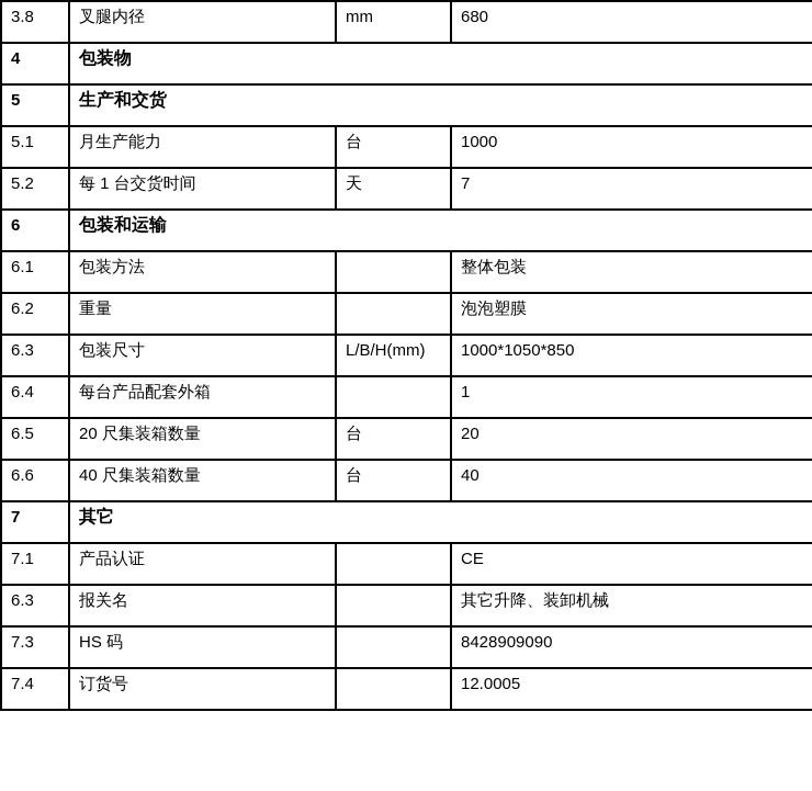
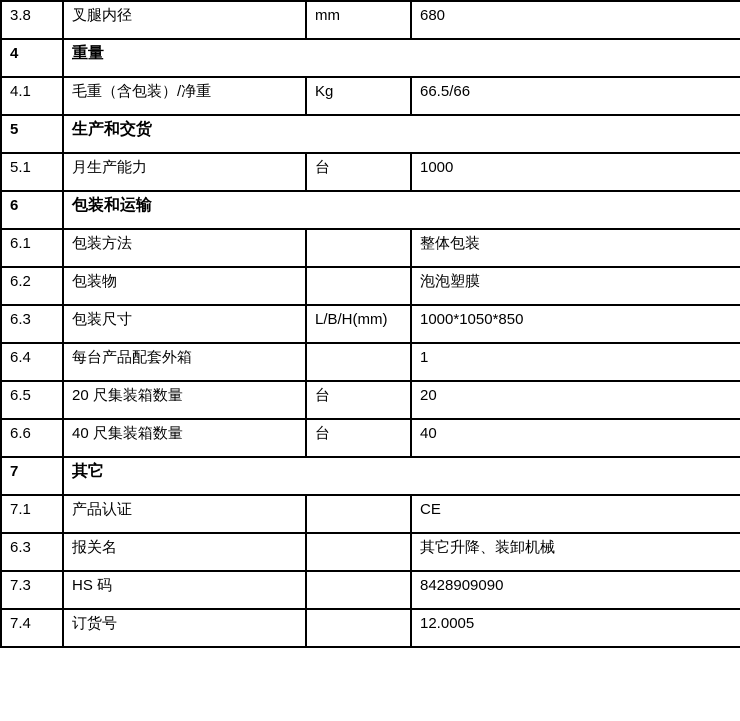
  3.8	叉腿内径	mm	680
- 4	包装物
+ 4	重量
+ 4.1	毛重（含包装）/净重	Kg	66.5/66
  5	生产和交货
  5.1	月生产能力	台	1000
- 5.2	每 1 台交货时间	天	7
  6	包装和运输
  6.1	包装方法		整体包装
- 6.2	重量		泡泡塑膜
+ 6.2	包装物		泡泡塑膜
  6.3	包装尺寸	L/B/H(mm)	1000*1050*850
  6.4	每台产品配套外箱		1
  6.5	20 尺集装箱数量	台	20
  6.6	40 尺集装箱数量	台	40
  7	其它
  7.1	产品认证		CE
  6.3	报关名		其它升降、装卸机械
  7.3	HS 码		8428909090
  7.4	订货号		12.0005
